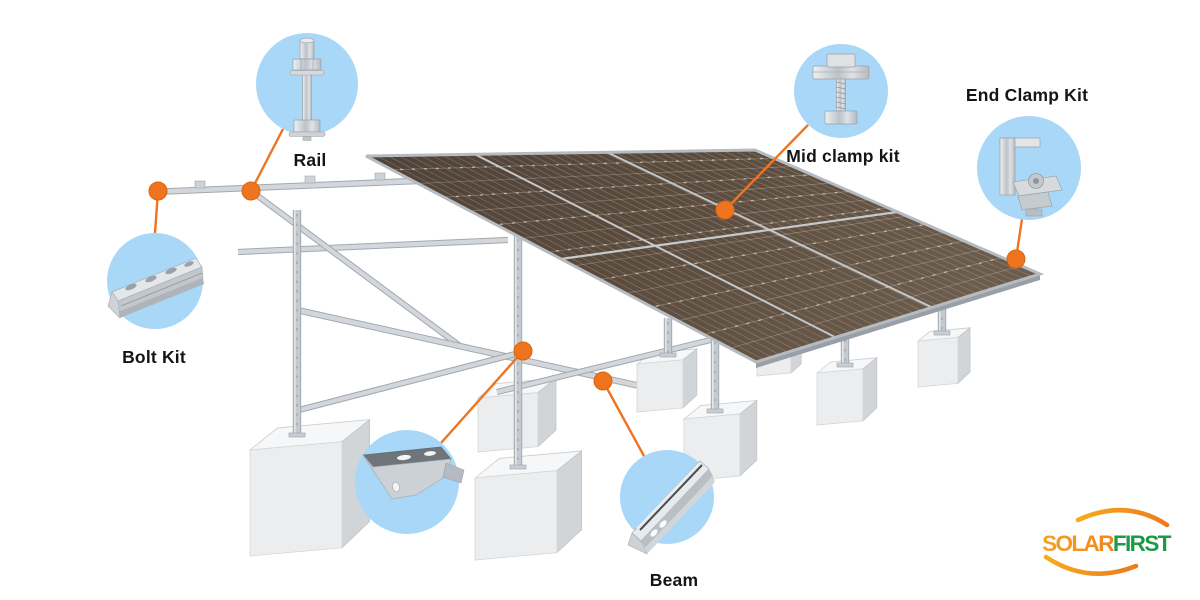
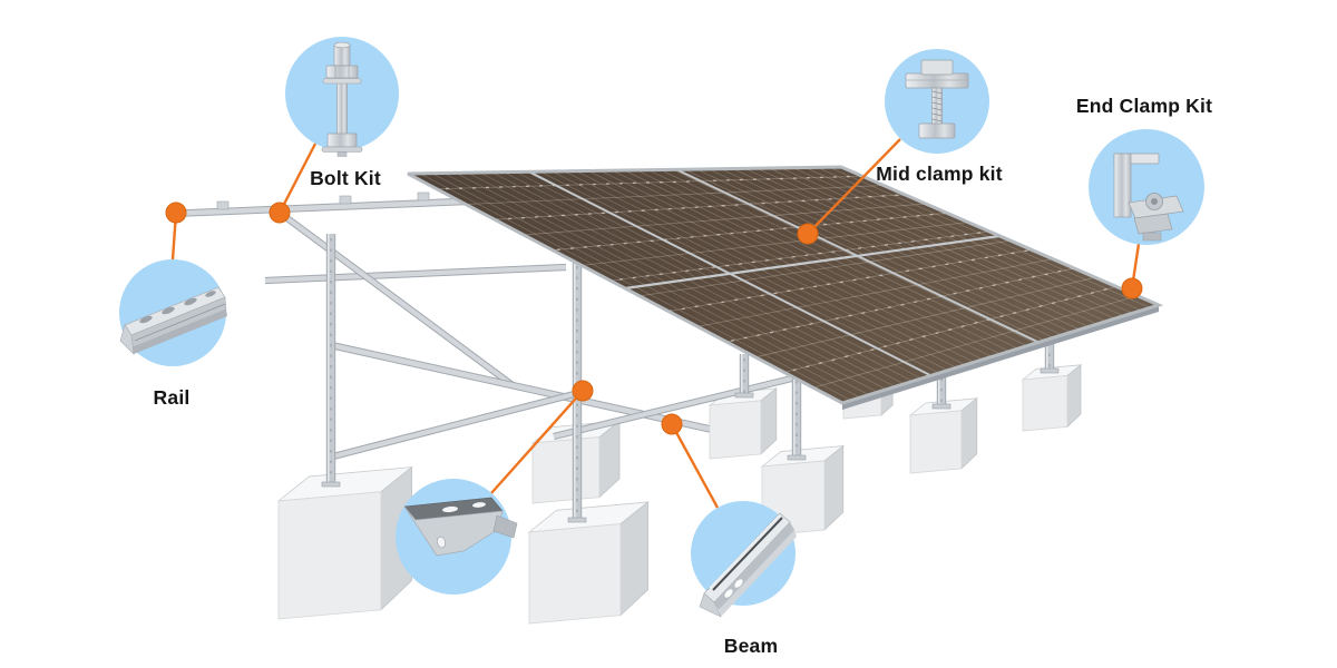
- SOLARFIRST
- Rail
+ Bolt Kit
  Mid clamp kit
  End Clamp Kit
- Bolt Kit
+ Rail
  Beam
